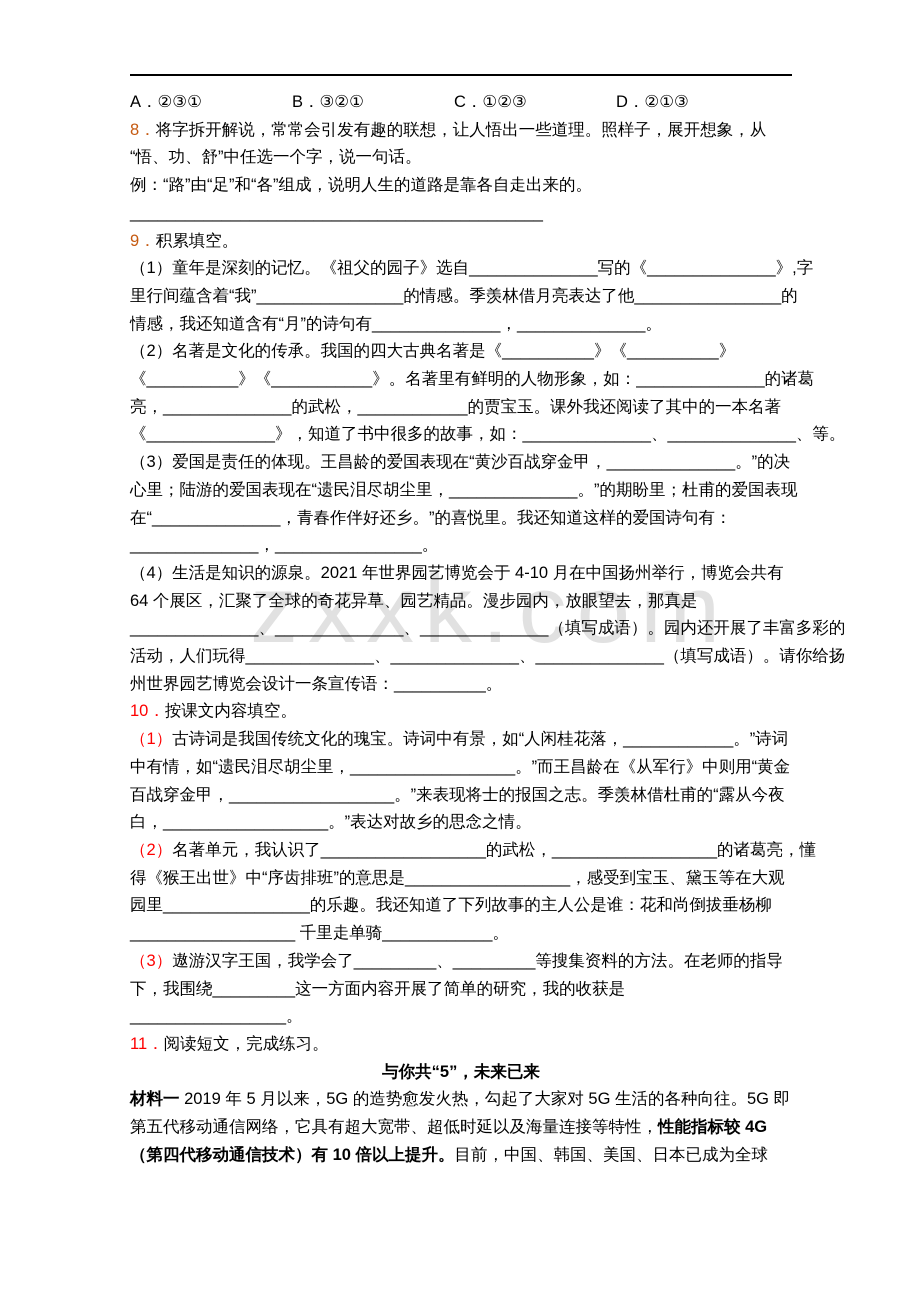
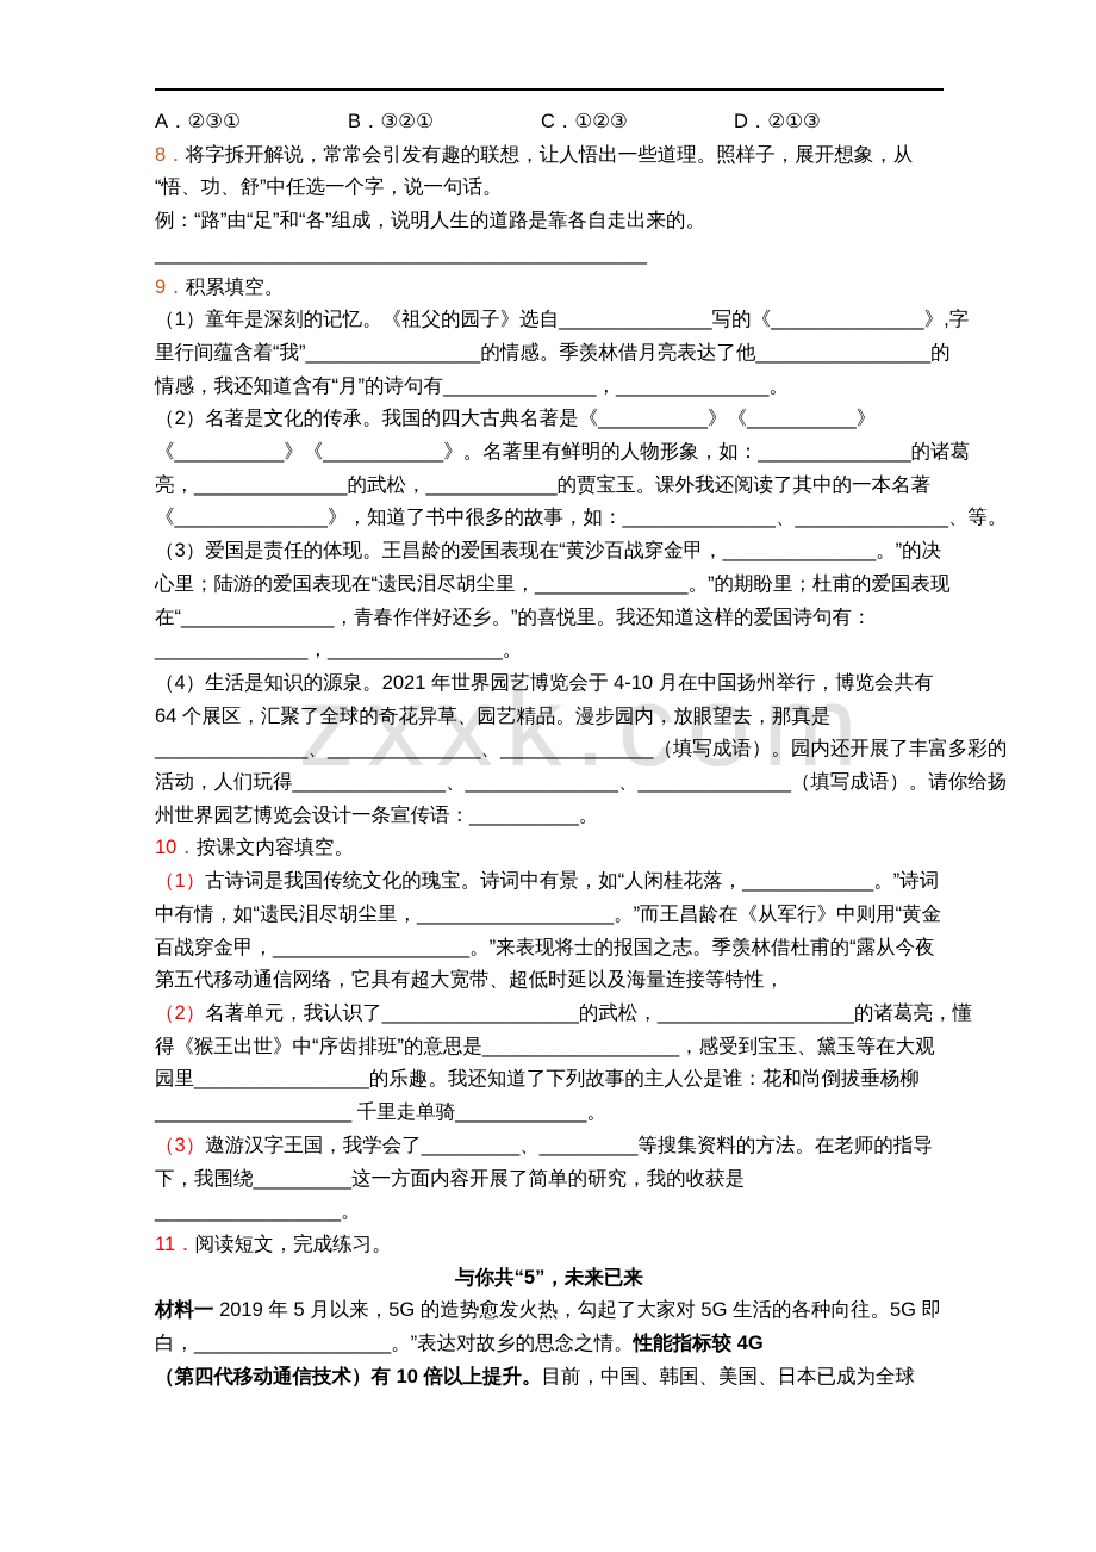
  zxxk.com
  A．②③① B．③②① C．①②③ D．②①③
  8．将字拆开解说，常常会引发有趣的联想，让人悟出一些道理。照样子，展开想象，从
  “悟、功、舒”中任选一个字，说一句话。
  例：“路”由“足”和“各”组成，说明人生的道路是靠各自走出来的。
  _____________________________________________
  9．积累填空。
  （1）童年是深刻的记忆。《祖父的园子》选自______________写的《______________》,字
  里行间蕴含着“我”________________的情感。季羡林借月亮表达了他________________的
  情感，我还知道含有“月”的诗句有______________，______________。
  （2）名著是文化的传承。我国的四大古典名著是《__________》《__________》
  《__________》《___________》。名著里有鲜明的人物形象，如：______________的诸葛
  亮，______________的武松，____________的贾宝玉。课外我还阅读了其中的一本名著
  《______________》，知道了书中很多的故事，如：______________、______________、等。
  （3）爱国是责任的体现。王昌龄的爱国表现在“黄沙百战穿金甲，______________。”的决
  心里；陆游的爱国表现在“遗民泪尽胡尘里，______________。”的期盼里；杜甫的爱国表现
  在“______________，青春作伴好还乡。”的喜悦里。我还知道这样的爱国诗句有：
  ______________，________________。
  （4）生活是知识的源泉。2021 年世界园艺博览会于 4-10 月在中国扬州举行，博览会共有
  64 个展区，汇聚了全球的奇花异草、园艺精品。漫步园内，放眼望去，那真是
  ______________、______________、______________（填写成语）。园内还开展了丰富多彩的
  活动，人们玩得______________、______________、______________（填写成语）。请你给扬
  州世界园艺博览会设计一条宣传语：__________。
  10．按课文内容填空。
  （1）古诗词是我国传统文化的瑰宝。诗词中有景，如“人闲桂花落，____________。”诗词
  中有情，如“遗民泪尽胡尘里，__________________。”而王昌龄在《从军行》中则用“黄金
  百战穿金甲，__________________。”来表现将士的报国之志。季羡林借杜甫的“露从今夜
- 白，__________________。”表达对故乡的思念之情。
+ 第五代移动通信网络，它具有超大宽带、超低时延以及海量连接等特性，
  （2）名著单元，我认识了__________________的武松，__________________的诸葛亮，懂
  得《猴王出世》中“序齿排班”的意思是__________________，感受到宝玉、黛玉等在大观
  园里________________的乐趣。我还知道了下列故事的主人公是谁：花和尚倒拔垂杨柳
  __________________ 千里走单骑____________。
  （3）遨游汉字王国，我学会了_________、_________等搜集资料的方法。在老师的指导
  下，我围绕_________这一方面内容开展了简单的研究，我的收获是
  _________________。
  11．阅读短文，完成练习。
  与你共“5”，未来已来
  材料一 2019 年 5 月以来，5G 的造势愈发火热，勾起了大家对 5G 生活的各种向往。5G 即
- 第五代移动通信网络，它具有超大宽带、超低时延以及海量连接等特性，性能指标较 4G
+ 白，__________________。”表达对故乡的思念之情。性能指标较 4G
  （第四代移动通信技术）有 10 倍以上提升。目前，中国、韩国、美国、日本已成为全球
